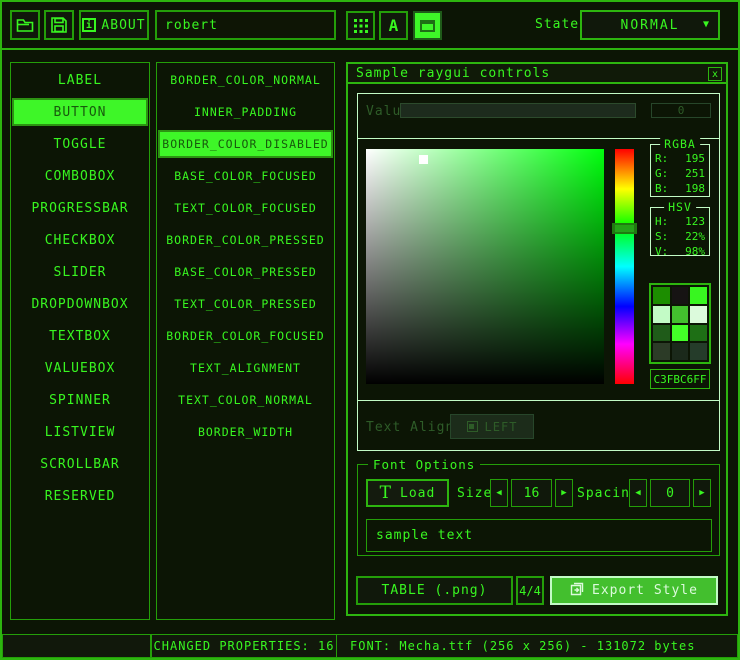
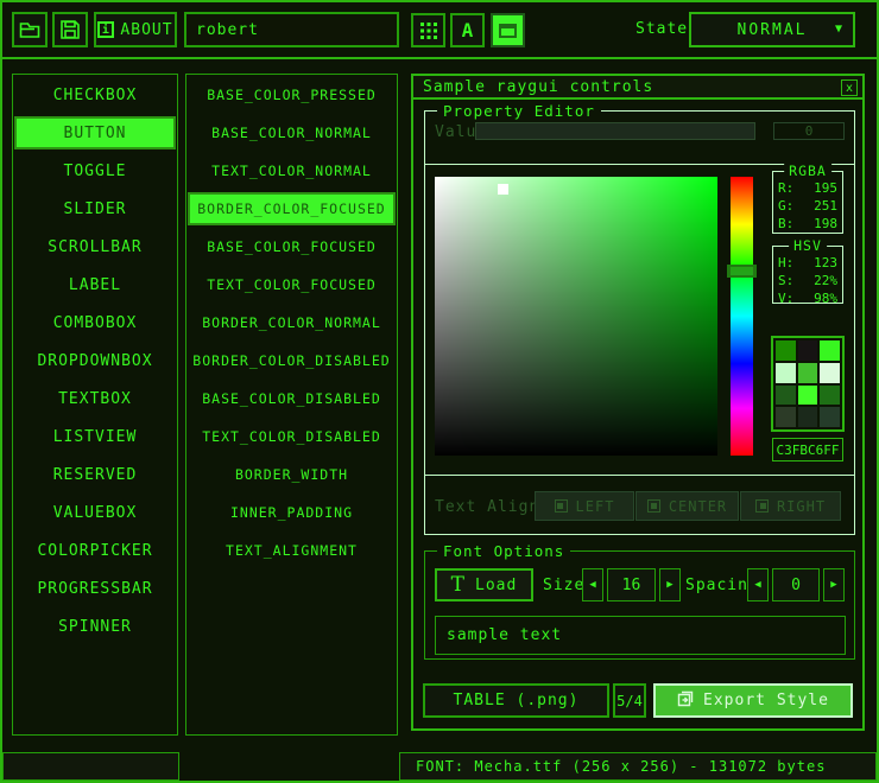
  i
  ABOUT
  robert
  A
  State
  NORMAL
  ▼
- LABEL
+ CHECKBOX
  BUTTON
  TOGGLE
- COMBOBOX
+ SLIDER
- PROGRESSBAR
+ SCROLLBAR
- CHECKBOX
+ LABEL
- SLIDER
+ COMBOBOX
  DROPDOWNBOX
  TEXTBOX
- VALUEBOX
+ LISTVIEW
- SPINNER
+ RESERVED
- LISTVIEW
+ VALUEBOX
+ COLORPICKER
- SCROLLBAR
+ PROGRESSBAR
- RESERVED
+ SPINNER
- BORDER_COLOR_NORMAL
+ BASE_COLOR_PRESSED
+ BASE_COLOR_NORMAL
- INNER_PADDING
+ TEXT_COLOR_NORMAL
- BORDER_COLOR_DISABLED
+ BORDER_COLOR_FOCUSED
  BASE_COLOR_FOCUSED
  TEXT_COLOR_FOCUSED
- BORDER_COLOR_PRESSED
- BASE_COLOR_PRESSED
+ BORDER_COLOR_NORMAL
- TEXT_COLOR_PRESSED
- BORDER_COLOR_FOCUSED
+ BORDER_COLOR_DISABLED
+ BASE_COLOR_DISABLED
+ TEXT_COLOR_DISABLED
- TEXT_ALIGNMENT
+ BORDER_WIDTH
- TEXT_COLOR_NORMAL
+ INNER_PADDING
- BORDER_WIDTH
+ TEXT_ALIGNMENT
  Sample raygui controls
  x
+ Property Editor
  0
  RGBA
  R:
  195
  G:
  251
  B:
  198
  HSV
  H:
  123
  S:
  22%
  V:
  98%
  C3FBC6FF
  LEFT
+ CENTER
+ RIGHT
  Font Options
  T
  Load
  Size
  ◀
  16
  ▶
  Spacin
  ◀
  0
  ▶
  sample text
  TABLE (.png)
- 4/4
+ 5/4
  Export Style
- CHANGED PROPERTIES: 16
  FONT: Mecha.ttf (256 x 256) - 131072 bytes
